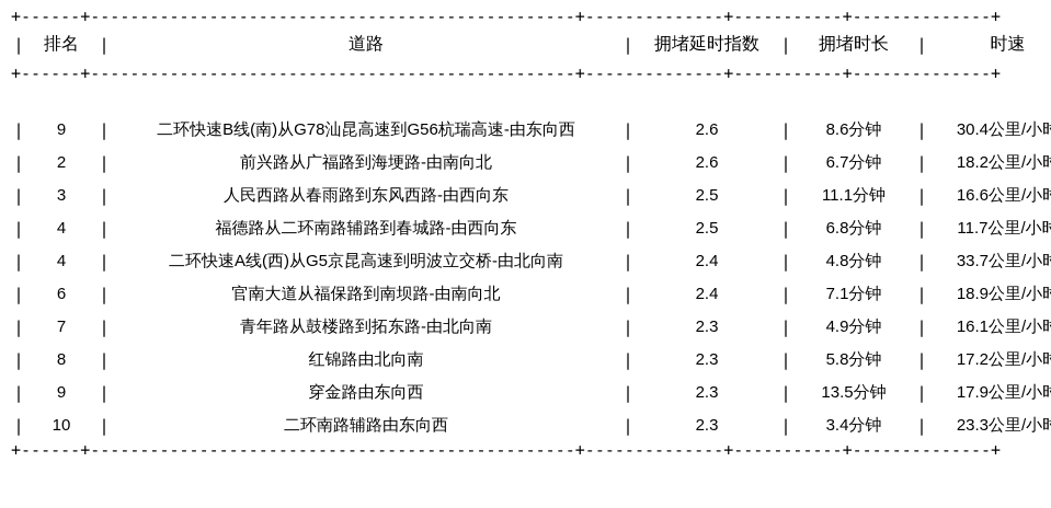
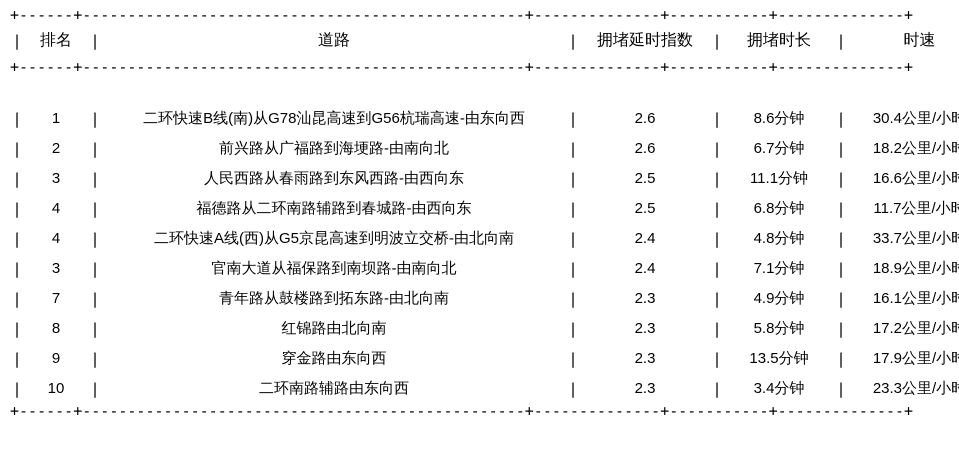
  +------+-------------------------------------------------+--------------+-----------+--------------+
  |	排名	|	道路	|	拥堵延时指数	|	拥堵时长	|	时速
  +------+-------------------------------------------------+--------------+-----------+--------------+
- |	9	|	二环快速B线(南)从G78汕昆高速到G56杭瑞高速-由东向西	|	2.6	|	8.6分钟	|	30.4公里/小
+ |	1	|	二环快速B线(南)从G78汕昆高速到G56杭瑞高速-由东向西	|	2.6	|	8.6分钟	|	30.4公里/小
  |	2	|	前兴路从广福路到海埂路-由南向北	|	2.6	|	6.7分钟	|	18.2公里/小
  |	3	|	人民西路从春雨路到东风西路-由西向东	|	2.5	|	11.1分钟	|	16.6公里/小
  |	4	|	福德路从二环南路辅路到春城路-由西向东	|	2.5	|	6.8分钟	|	11.7公里/小时
  |	4	|	二环快速A线(西)从G5京昆高速到明波立交桥-由北向南	|	2.4	|	4.8分钟	|	33.7公里/小
- |	6	|	官南大道从福保路到南坝路-由南向北	|	2.4	|	7.1分钟	|	18.9公里/小
+ |	3	|	官南大道从福保路到南坝路-由南向北	|	2.4	|	7.1分钟	|	18.9公里/小
  |	7	|	青年路从鼓楼路到拓东路-由北向南	|	2.3	|	4.9分钟	|	16.1公里/小
  |	8	|	红锦路由北向南	|	2.3	|	5.8分钟	|	17.2公里/小
  |	9	|	穿金路由东向西	|	2.3	|	13.5分钟	|	17.9公里/小
  |	10	|	二环南路辅路由东向西	|	2.3	|	3.4分钟	|	23.3公里/小
  +------+-------------------------------------------------+--------------+-----------+--------------+
